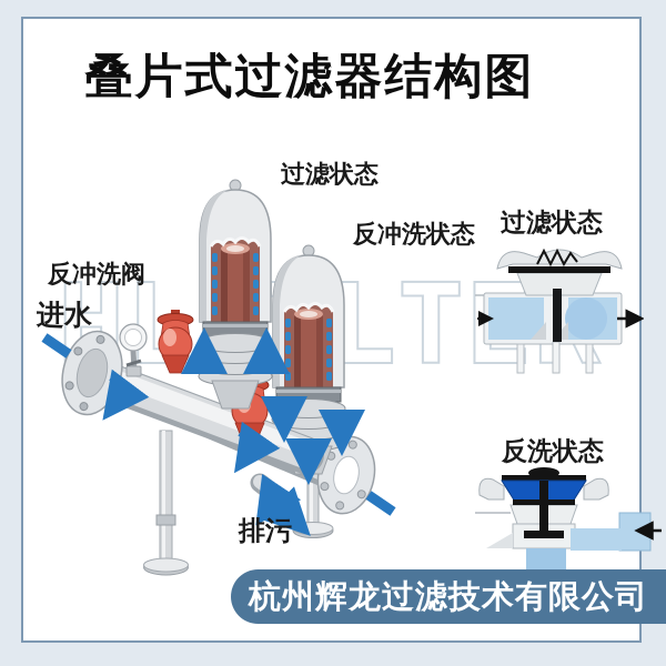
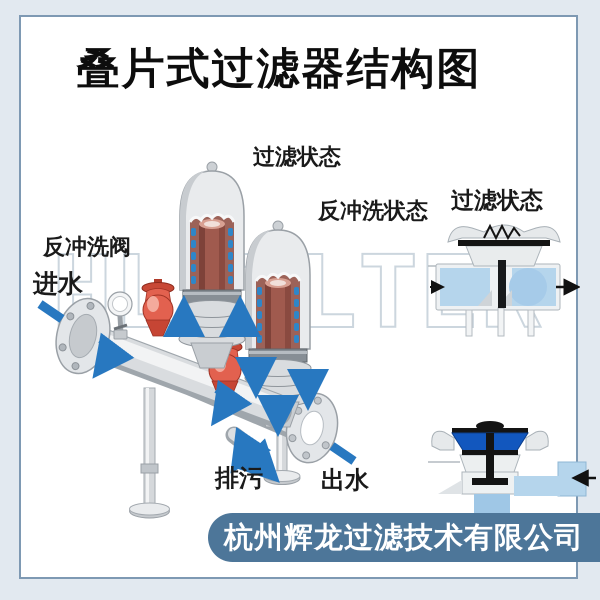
  叠片式过滤器结构图
  过滤状态
  反冲洗状态
  反冲洗阀
  进水
  排污
+ 出水
  过滤状态
- 反洗状态
  杭州辉龙过滤技术有限公司
